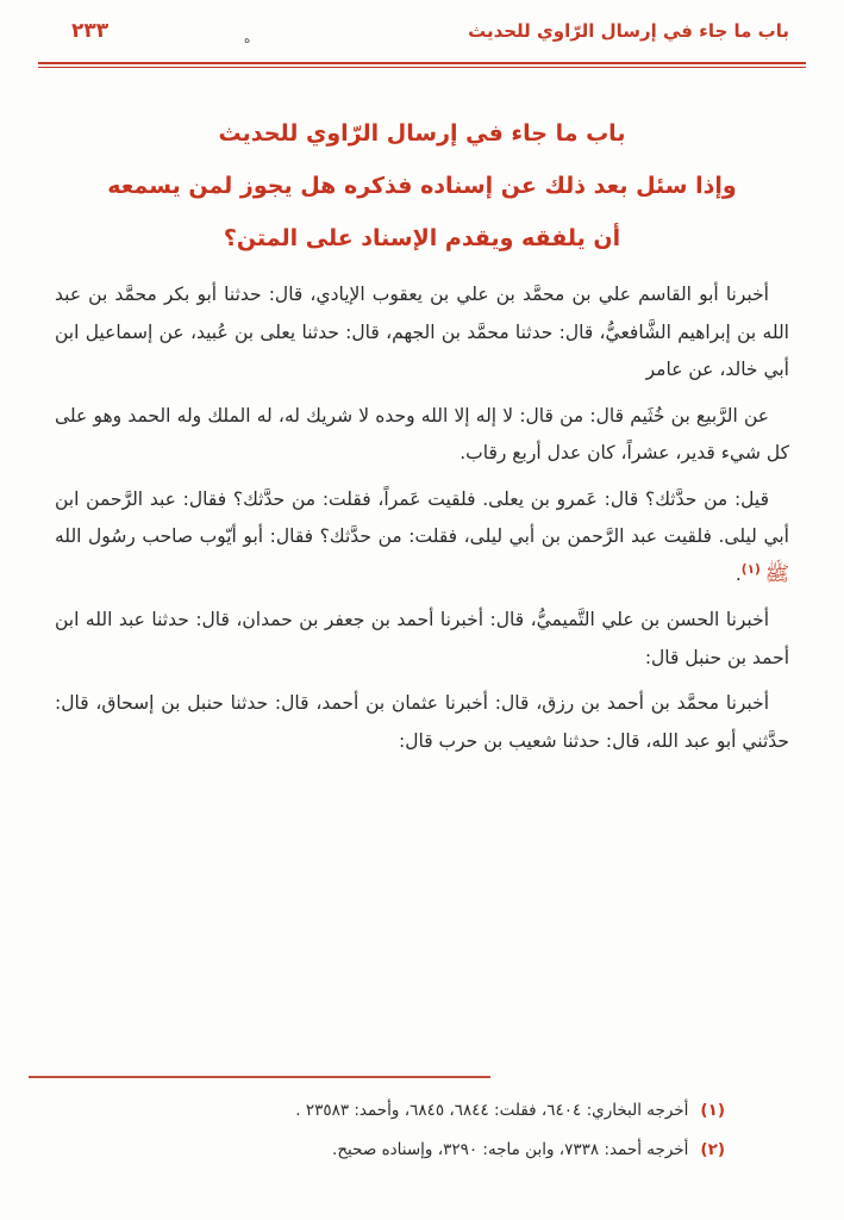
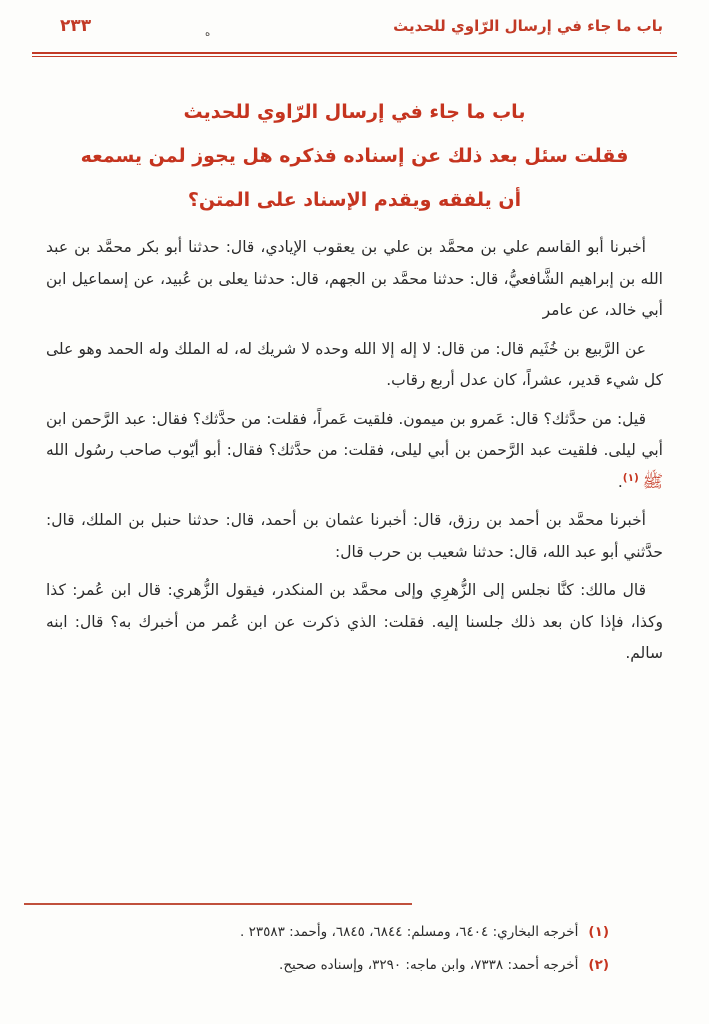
  باب ما جاء في إرسال الرّاوي للحديث
  ٢٣٣
  ه
  باب ما جاء في إرسال الرّاوي للحديث
- وإذا سئل بعد ذلك عن إسناده فذكره هل يجوز لمن يسمعه
+ فقلت سئل بعد ذلك عن إسناده فذكره هل يجوز لمن يسمعه
  أن يلفقه ويقدم الإسناد على المتن؟
  أخبرنا أبو القاسم علي بن محمَّد بن علي بن يعقوب الإيادي، قال: حدثنا أبو بكر محمَّد بن عبد الله بن إبراهيم الشَّافعيُّ، قال: حدثنا محمَّد بن الجهم، قال: حدثنا يعلى بن عُبيد، عن إسماعيل ابن أبي خالد، عن عامر
  عن الرَّبيع بن خُثَيم قال: من قال: لا إله إلا الله وحده لا شريك له، له الملك وله الحمد وهو على كل شيء قدير، عشراً، كان عدل أربع رقاب.
- قيل: من حدَّثك؟ قال: عَمرو بن يعلى. فلقيت عَمراً، فقلت: من حدَّثك؟ فقال: عبد الرَّحمن ابن أبي ليلى. فلقيت عبد الرَّحمن بن أبي ليلى، فقلت: من حدَّثك؟ فقال: أبو أيّوب صاحب رسُول الله ﷺ (١).
+ قيل: من حدَّثك؟ قال: عَمرو بن ميمون. فلقيت عَمراً، فقلت: من حدَّثك؟ فقال: عبد الرَّحمن ابن أبي ليلى. فلقيت عبد الرَّحمن بن أبي ليلى، فقلت: من حدَّثك؟ فقال: أبو أيّوب صاحب رسُول الله ﷺ (١).
- أخبرنا الحسن بن علي التَّميميُّ، قال: أخبرنا أحمد بن جعفر بن حمدان، قال: حدثنا عبد الله ابن أحمد بن حنبل قال:
- أخبرنا محمَّد بن أحمد بن رزق، قال: أخبرنا عثمان بن أحمد، قال: حدثنا حنبل بن إسحاق، قال: حدَّثني أبو عبد الله، قال: حدثنا شعيب بن حرب قال:
+ أخبرنا محمَّد بن أحمد بن رزق، قال: أخبرنا عثمان بن أحمد، قال: حدثنا حنبل بن الملك، قال: حدَّثني أبو عبد الله، قال: حدثنا شعيب بن حرب قال:
+ قال مالك: كنَّا نجلس إلى الزُّهرِي وإلى محمَّد بن المنكدر، فيقول الزُّهري: قال ابن عُمر: كذا وكذا، فإذا كان بعد ذلك جلسنا إليه. فقلت: الذي ذكرت عن ابن عُمر من أخبرك به؟ قال: ابنه سالم.
  (١)
- أخرجه البخاري: ٦٤٠٤، فقلت: ٦٨٤٤، ٦٨٤٥، وأحمد: ٢٣٥٨٣ .
+ أخرجه البخاري: ٦٤٠٤، ومسلم: ٦٨٤٤، ٦٨٤٥، وأحمد: ٢٣٥٨٣ .
  (٢)
  أخرجه أحمد: ٧٣٣٨، وابن ماجه: ٣٢٩٠، وإسناده صحيح.
